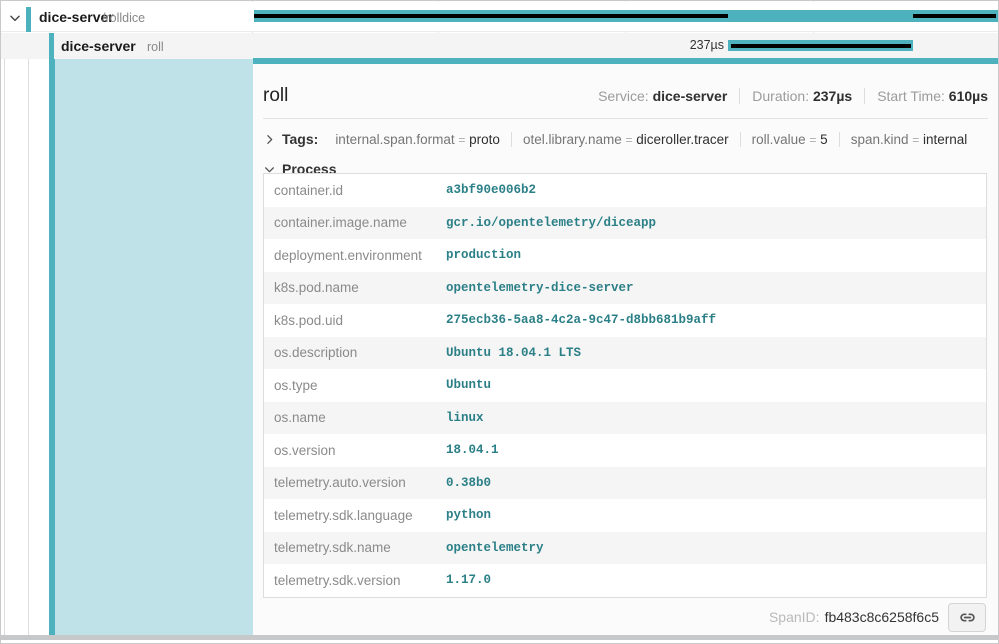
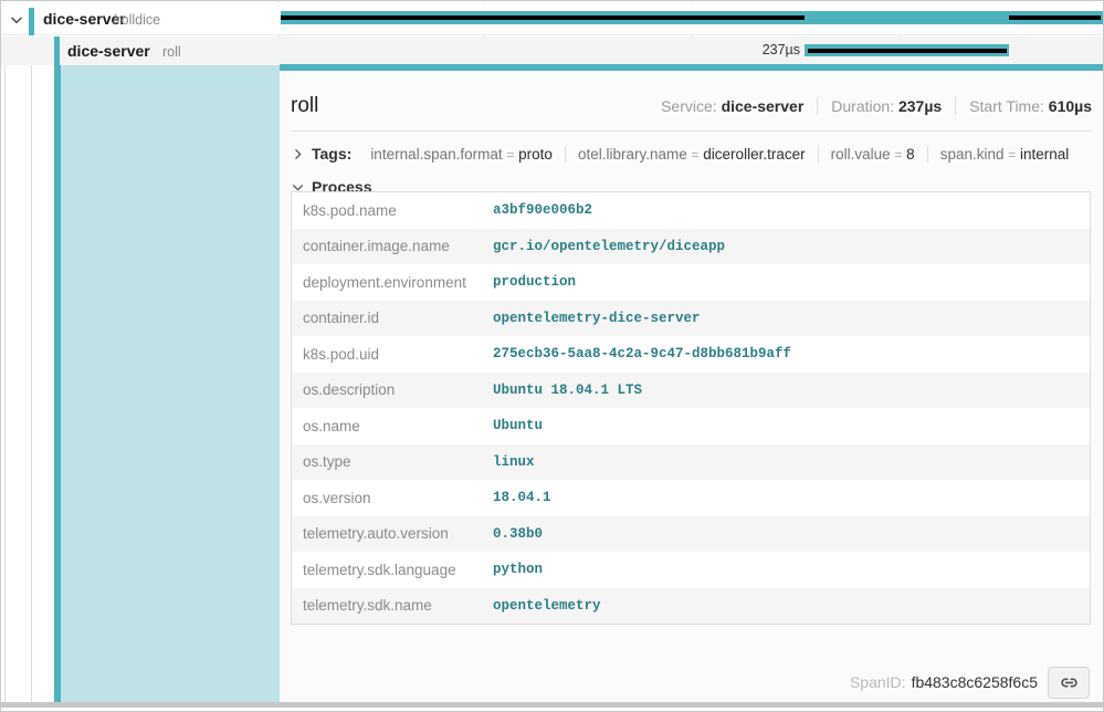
  dice-server
  /rolldice
  dice-server
  roll
  237µs
  roll
  Service: dice-server
  Duration: 237µs
  Start Time: 610µs
  Tags:
  internal.span.format = proto
  otel.library.name = diceroller.tracer
- roll.value = 5
+ roll.value = 8
  span.kind = internal
  Process
- container.id
+ k8s.pod.name
  a3bf90e006b2
  container.image.name
  gcr.io/opentelemetry/diceapp
  deployment.environment
  production
- k8s.pod.name
+ container.id
  opentelemetry-dice-server
  k8s.pod.uid
  275ecb36-5aa8-4c2a-9c47-d8bb681b9aff
  os.description
  Ubuntu 18.04.1 LTS
- os.type
+ os.name
  Ubuntu
- os.name
+ os.type
  linux
  os.version
  18.04.1
  telemetry.auto.version
  0.38b0
  telemetry.sdk.language
  python
  telemetry.sdk.name
  opentelemetry
- telemetry.sdk.version
- 1.17.0
  SpanID:
  fb483c8c6258f6c5
